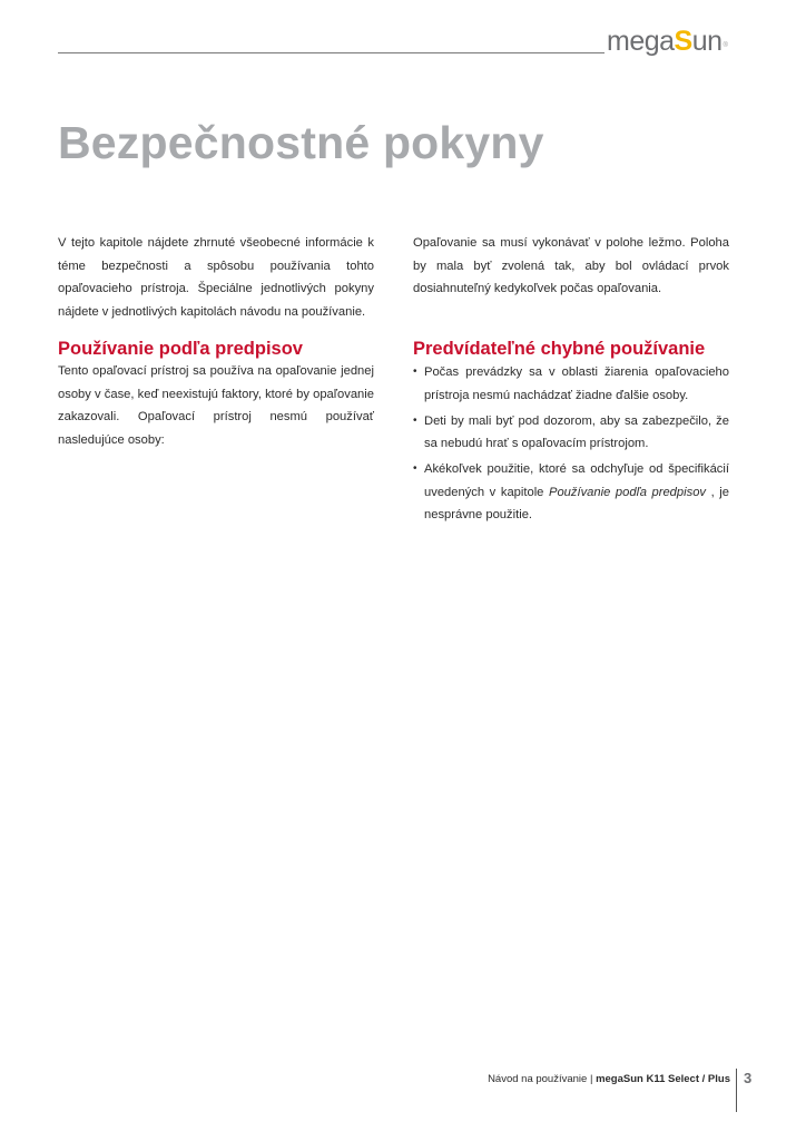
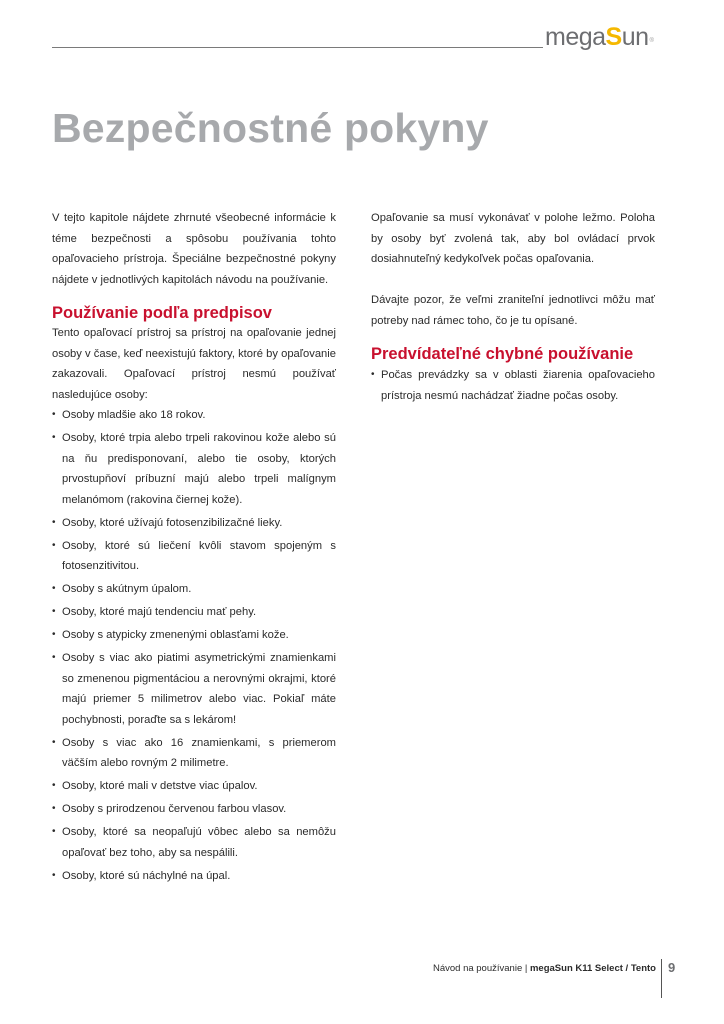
  megaSun
  Bezpečnostné pokyny
- V tejto kapitole nájdete zhrnuté všeobecné informácie k téme bezpečnosti a spôsobu používania tohto opaľovacieho prístroja. Špeciálne jednotlivých pokyny nájdete v jednotlivých kapitolách návodu na používanie.
+ V tejto kapitole nájdete zhrnuté všeobecné informácie k téme bezpečnosti a spôsobu používania tohto opaľovacieho prístroja. Špeciálne bezpečnostné pokyny nájdete v jednotlivých kapitolách návodu na používanie.
  Používanie podľa predpisov
- Tento opaľovací prístroj sa používa na opaľovanie jednej osoby v čase, keď neexistujú faktory, ktoré by opaľovanie zakazovali. Opaľovací prístroj nesmú používať nasledujúce osoby:
+ Tento opaľovací prístroj sa prístroj na opaľovanie jednej osoby v čase, keď neexistujú faktory, ktoré by opaľovanie zakazovali. Opaľovací prístroj nesmú používať nasledujúce osoby:
+ Osoby mladšie ako 18 rokov.
+ Osoby, ktoré trpia alebo trpeli rakovinou kože alebo sú na ňu predisponovaní, alebo tie osoby, ktorých prvostupňoví príbuzní majú alebo trpeli malígnym melanómom (rakovina čiernej kože).
+ Osoby, ktoré užívajú fotosenzibilizačné lieky.
+ Osoby, ktoré sú liečení kvôli stavom spojeným s fotosenzitivitou.
+ Osoby s akútnym úpalom.
+ Osoby, ktoré majú tendenciu mať pehy.
+ Osoby s atypicky zmenenými oblasťami kože.
+ Osoby s viac ako piatimi asymetrickými znamienkami so zmenenou pigmentáciou a nerovnými okrajmi, ktoré majú priemer 5 milimetrov alebo viac. Pokiaľ máte pochybnosti, poraďte sa s lekárom!
+ Osoby s viac ako 16 znamienkami, s priemerom väčším alebo rovným 2 milimetre.
+ Osoby, ktoré mali v detstve viac úpalov.
+ Osoby s prirodzenou červenou farbou vlasov.
+ Osoby, ktoré sa neopaľujú vôbec alebo sa nemôžu opaľovať bez toho, aby sa nespálili.
+ Osoby, ktoré sú náchylné na úpal.
- Opaľovanie sa musí vykonávať v polohe ležmo. Poloha by mala byť zvolená tak, aby bol ovládací prvok dosiahnuteľný kedykoľvek počas opaľovania.
+ Opaľovanie sa musí vykonávať v polohe ležmo. Poloha by osoby byť zvolená tak, aby bol ovládací prvok dosiahnuteľný kedykoľvek počas opaľovania.
+ Dávajte pozor, že veľmi zraniteľní jednotlivci môžu mať potreby nad rámec toho, čo je tu opísané.
  Predvídateľné chybné používanie
- Počas prevádzky sa v oblasti žiarenia opaľovacieho prístroja nesmú nachádzať žiadne ďalšie osoby.
+ Počas prevádzky sa v oblasti žiarenia opaľovacieho prístroja nesmú nachádzať žiadne počas osoby.
- Deti by mali byť pod dozorom, aby sa zabezpečilo, že sa nebudú hrať s opaľovacím prístrojom.
- Akékoľvek použitie, ktoré sa odchyľuje od špecifikácií uvedených v kapitole Používanie podľa predpisov , je nesprávne použitie.
- Návod na používanie | megaSun K11 Select / Plus
+ Návod na používanie | megaSun K11 Select / Tento
- 3
+ 9
